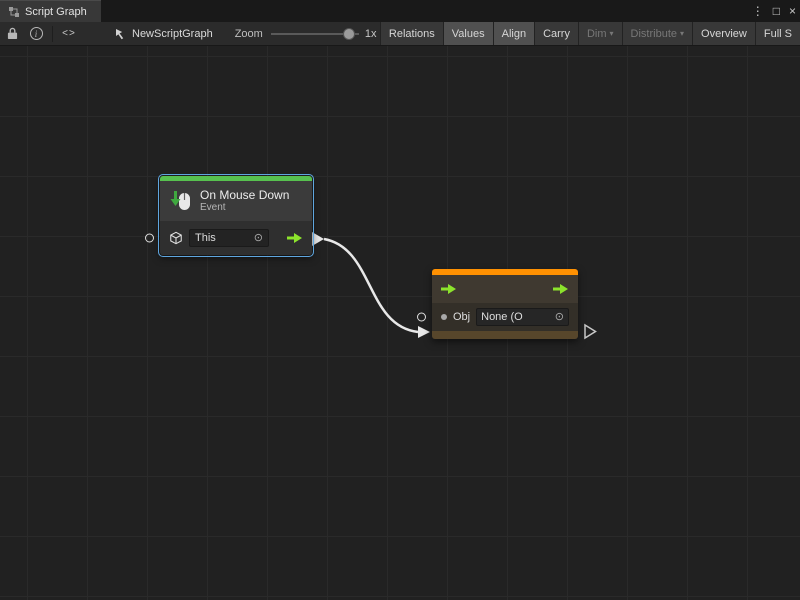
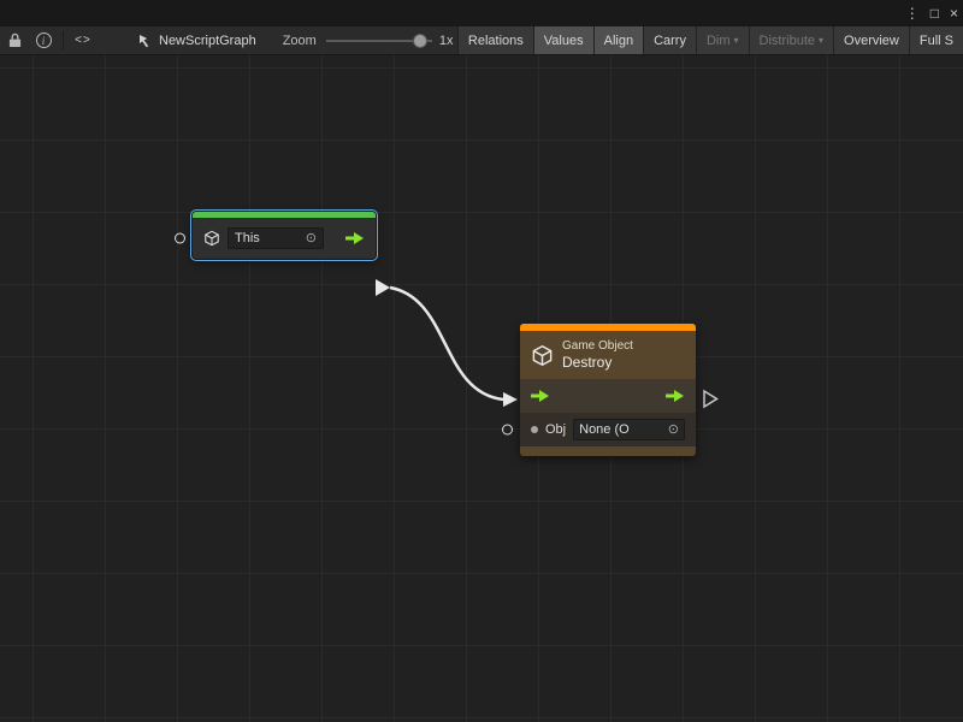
- Script Graph
  ⋮
  □
  ×
  i
  <>
  NewScriptGraph
  Zoom
  1x
  Relations
  Values
  Align
  Carry
  Dim
  ▾
  Distribute
  ▾
  Overview
  Full S
- On Mouse Down
- Event
  This
  ⊙
+ Game Object
+ Destroy
  Obj
  None (O
  ⊙
